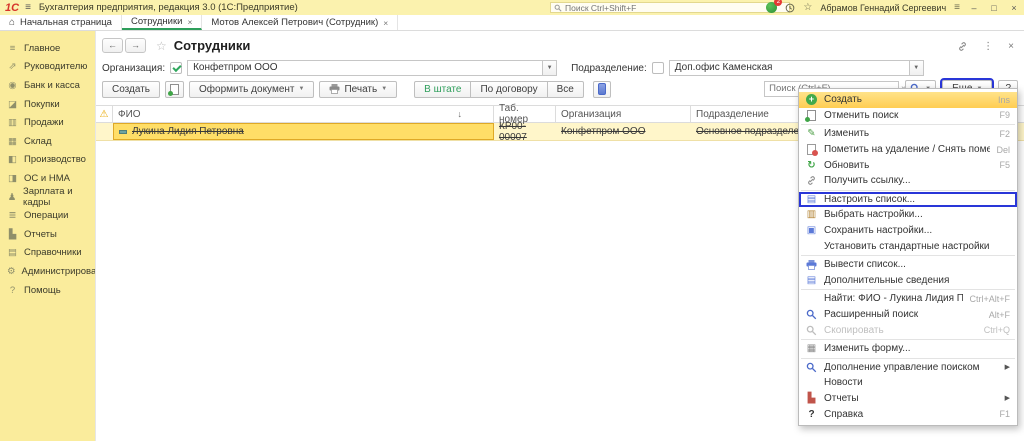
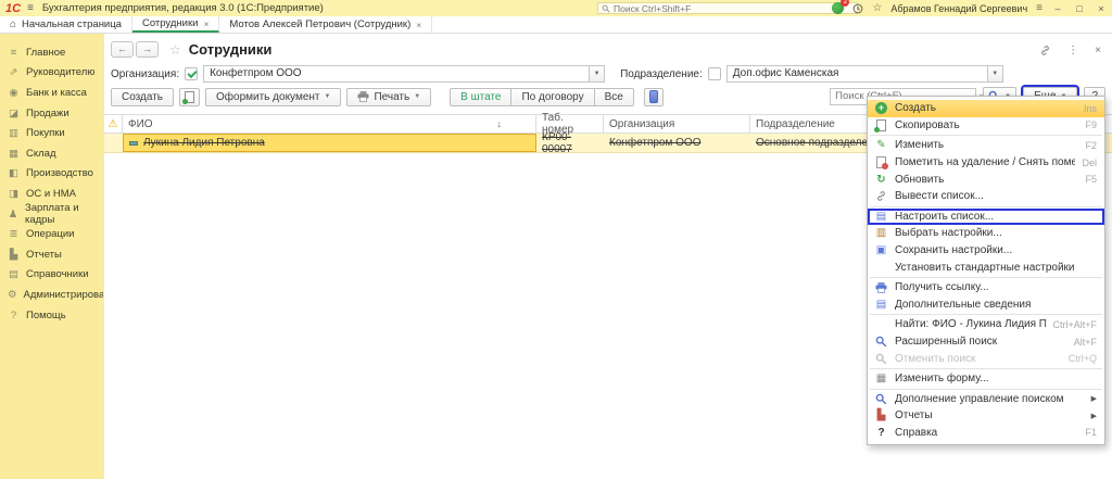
  1С
  ≡
  Бухгалтерия предприятия, редакция 3.0 (1С:Предприятие)
  Поиск Ctrl+Shift+F
  ☆
  Абрамов Геннадий Сергеевич
  ≡
  –
  □
  ×
  ⌂
  Начальная страница
  Сотрудники
  ×
  Мотов Алексей Петрович (Сотрудник)
  ×
  ≡
  Главное
  ⇗
  Руководителю
  ◉
  Банк и касса
  ◪
- Покупки
+ Продажи
  ▥
- Продажи
+ Покупки
  ▦
  Склад
  ◧
  Производство
  ◨
  ОС и НМА
  ♟
  Зарплата и кадры
  ≣
  Операции
  ▙
  Отчеты
  ▤
  Справочники
  ⚙
  Администрирова
  ?
  Помощь
  ←
  →
  ☆
  Сотрудники
  ⋮
  ×
  Организация:
  Конфетпром ООО
  Подразделение:
  Доп.офис Каменская
  Создать
  Оформить документ
  Печать
  В штате
  По договору
  Все
  ⚠
  ФИО
  ↓
  Таб. номер
  Организация
  Подразделение
  Лукина Лидия Петровна
  КР00-00007
  Конфетпром ООО
  Основное подразделе
  +
  Создать
  Ins
- Отменить поиск
+ Скопировать
  F9
  ✎
  Изменить
  F2
  Пометить на удаление / Снять поме
  Del
  ↻
  Обновить
  F5
- Получить ссылку...
+ Вывести список...
  ▤
  Настроить список...
  ▥
  Выбрать настройки...
  ▣
  Сохранить настройки...
  Установить стандартные настройки
- Вывести список...
+ Получить ссылку...
  ▤
  Дополнительные сведения
  Найти: ФИО - Лукина Лидия П
  Ctrl+Alt+F
  Расширенный поиск
  Alt+F
- Скопировать
+ Отменить поиск
  Ctrl+Q
  ▦
  Изменить форму...
  Дополнение управление поиском
- Новости
  ▙
  Отчеты
  ?
  Справка
  F1
